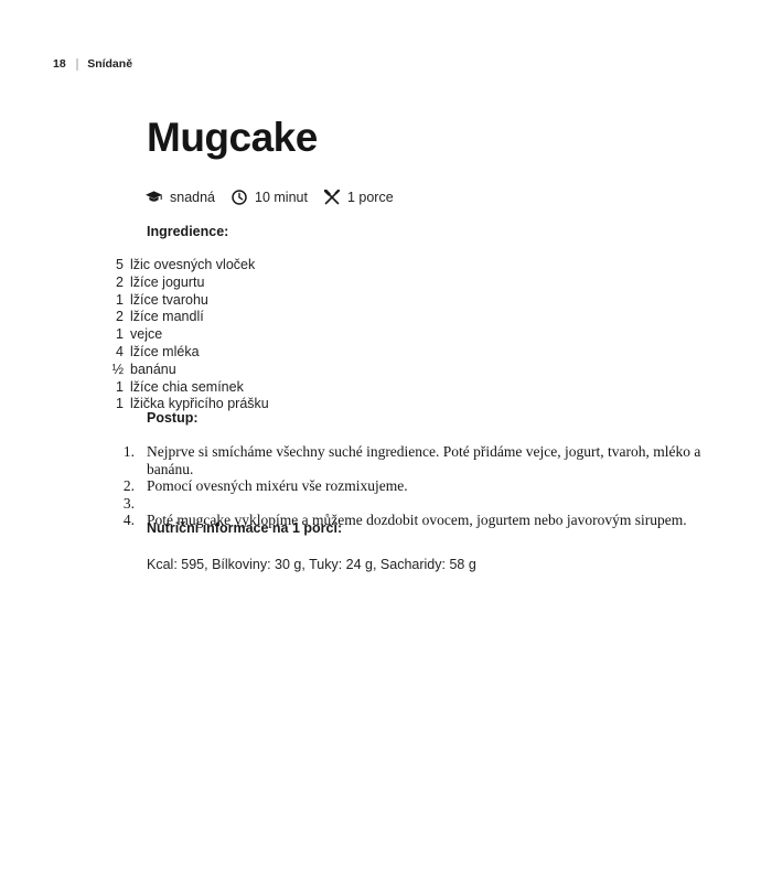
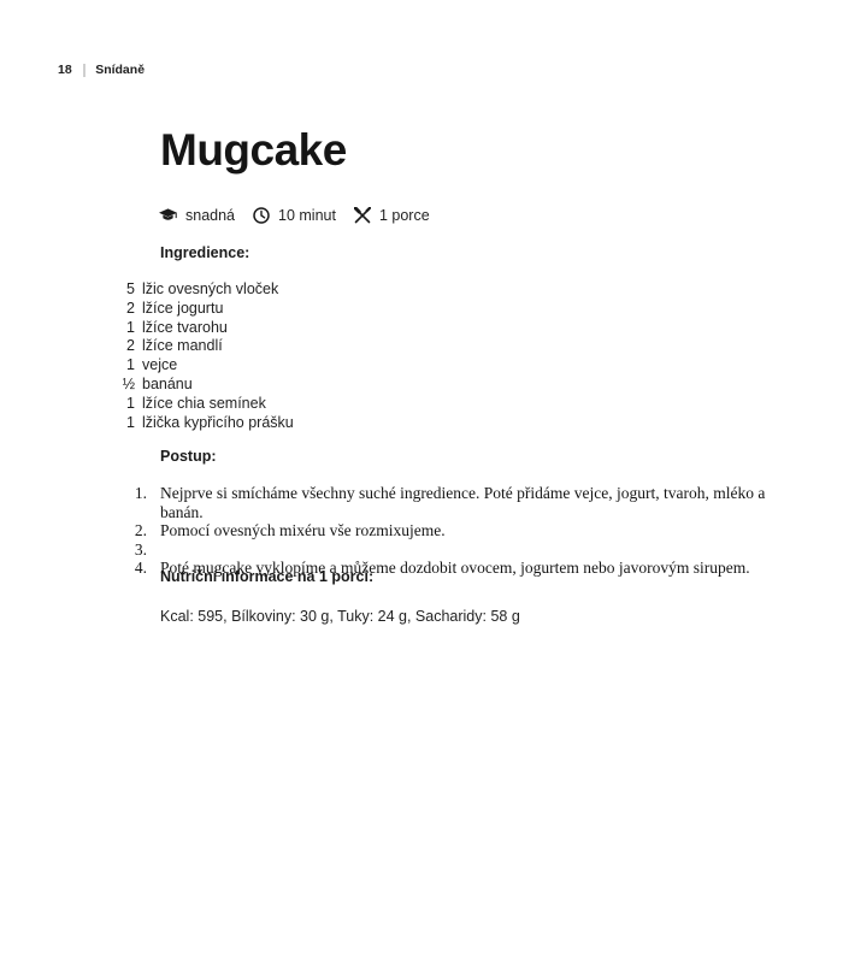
  18
  Snídaně
  Mugcake
  snadná
  10 minut
  1 porce
  Ingredience:
  5
  lžic ovesných vloček
  2
  lžíce jogurtu
  1
  lžíce tvarohu
  2
  lžíce mandlí
  1
  vejce
- 4
- lžíce mléka
  ½
  banánu
  1
  lžíce chia semínek
  1
  lžička kypřicího prášku
  Postup:
  1.
- Nejprve si smícháme všechny suché ingredience. Poté přidáme vejce, jogurt, tvaroh, mléko a banánu.
+ Nejprve si smícháme všechny suché ingredience. Poté přidáme vejce, jogurt, tvaroh, mléko a banán.
  2.
  Pomocí ovesných mixéru vše rozmixujeme.
  3.
  4.
  Poté mugcake vyklopíme a můžeme dozdobit ovocem, jogurtem nebo javorovým sirupem.
  Nutriční informace na 1 porci:
  Kcal: 595, Bílkoviny: 30 g, Tuky: 24 g, Sacharidy: 58 g
